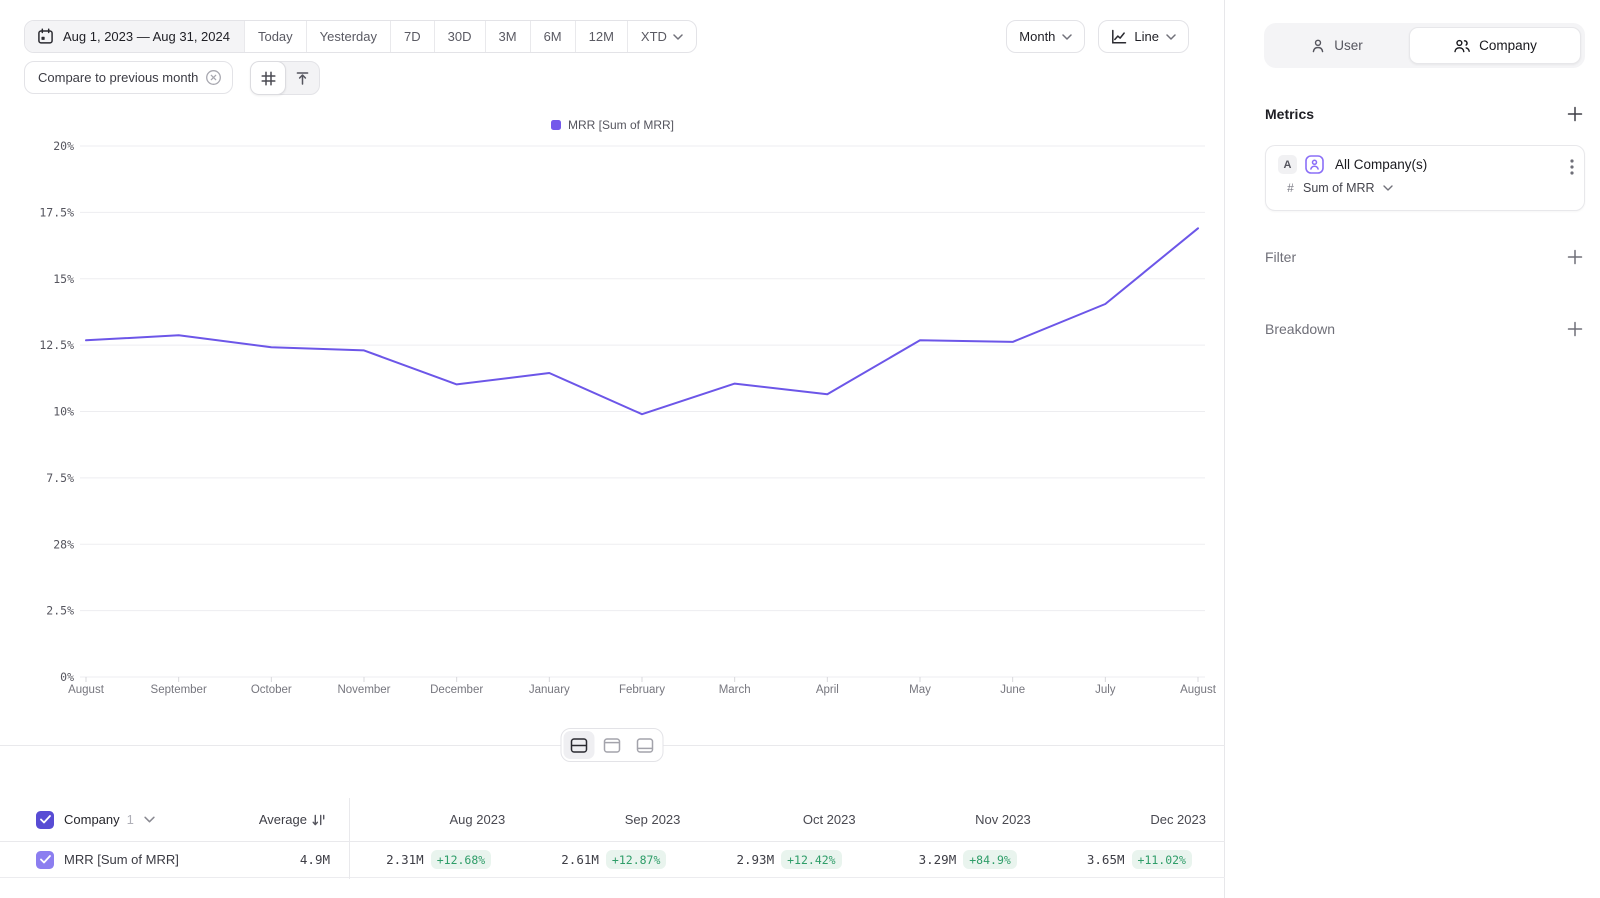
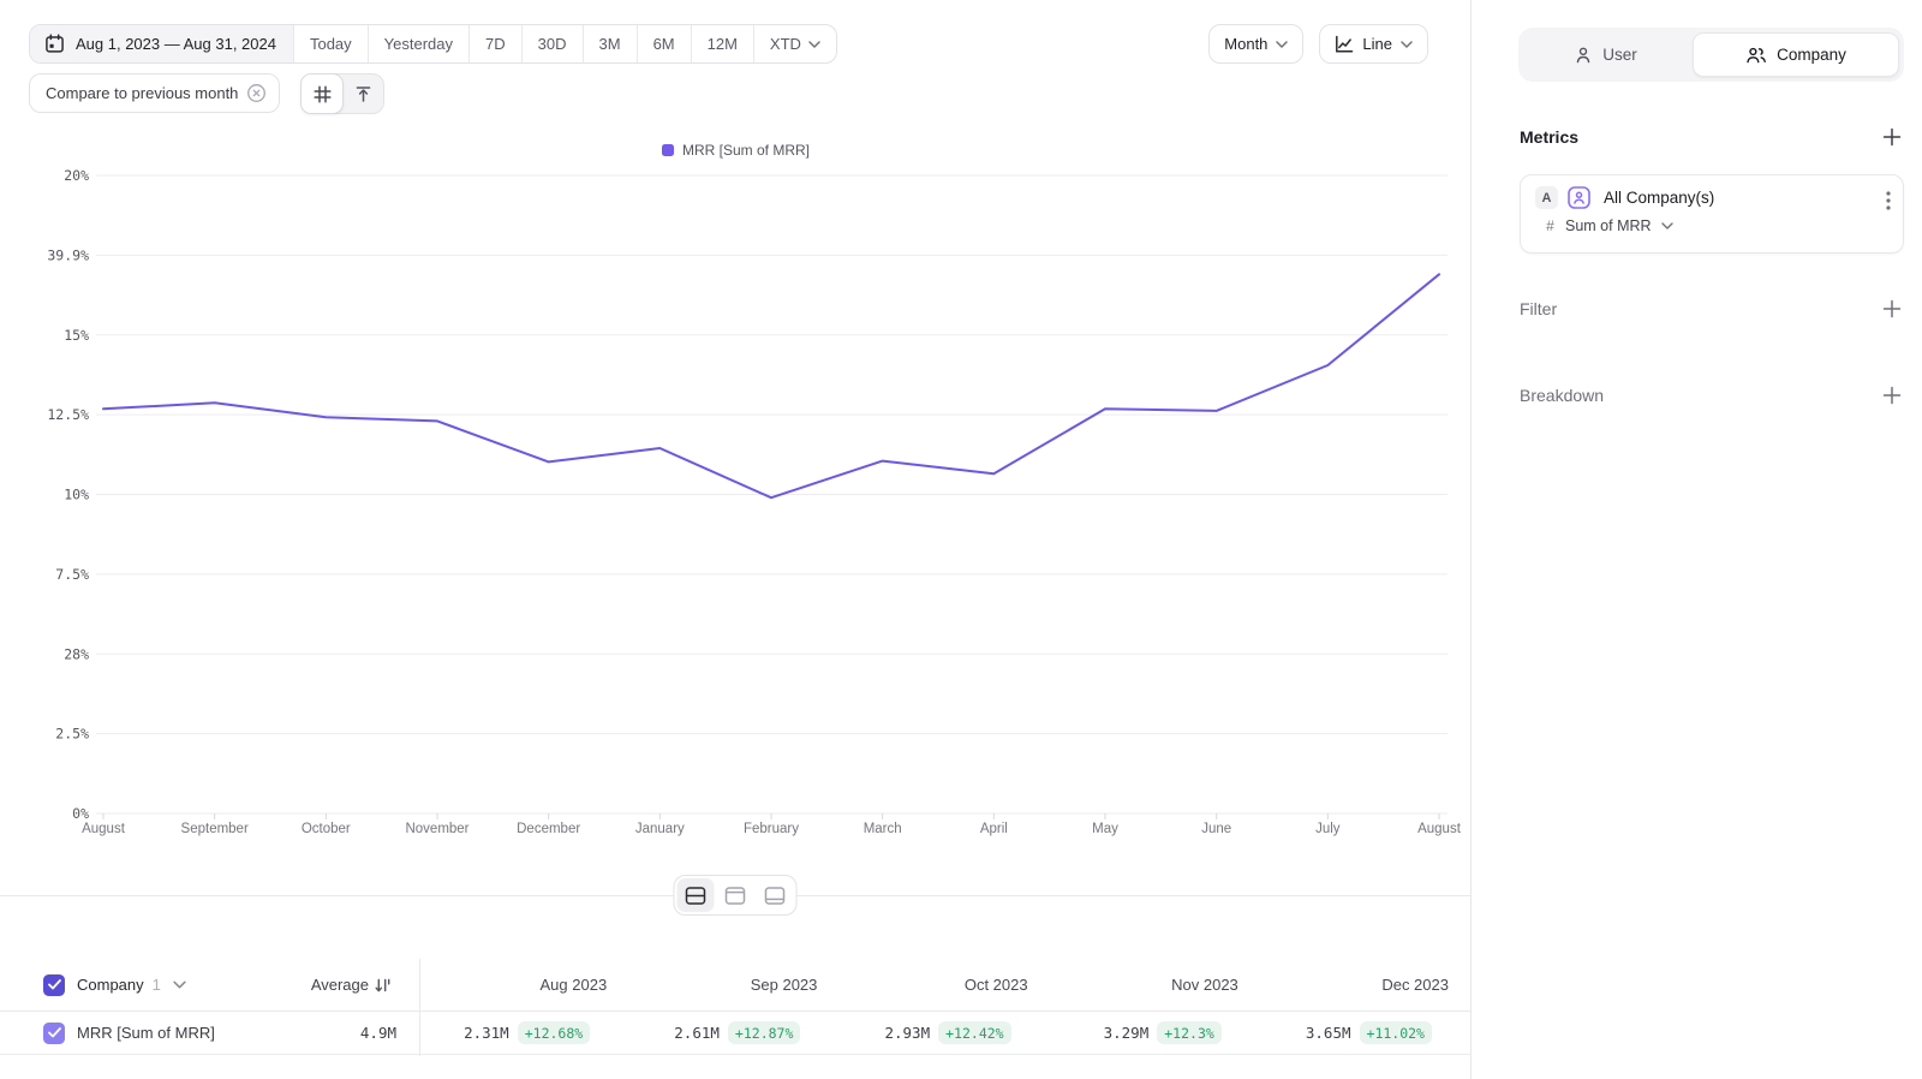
  Aug 1, 2023 — Aug 31, 2024
  Today
  Yesterday
  7D
  30D
  3M
  6M
  12M
  XTD
  Month
  Line
  Compare to previous month
  MRR [Sum of MRR]
  0%
  2.5%
  28%
  7.5%
  10%
  12.5%
  15%
- 17.5%
+ 39.9%
  20%
  August
  September
  October
  November
  December
  January
  February
  March
  April
  May
  June
  July
  August
  Company
  1
  Average
  Aug 2023
  Sep 2023
  Oct 2023
  Nov 2023
  Dec 2023
  MRR [Sum of MRR]
  4.9M
  2.31M
  +12.68%
  2.61M
  +12.87%
  2.93M
  +12.42%
  3.29M
- +84.9%
+ +12.3%
  3.65M
  +11.02%
  User
  Company
  Metrics
  A
  All Company(s)
  #
  Sum of MRR
  Filter
  Breakdown
